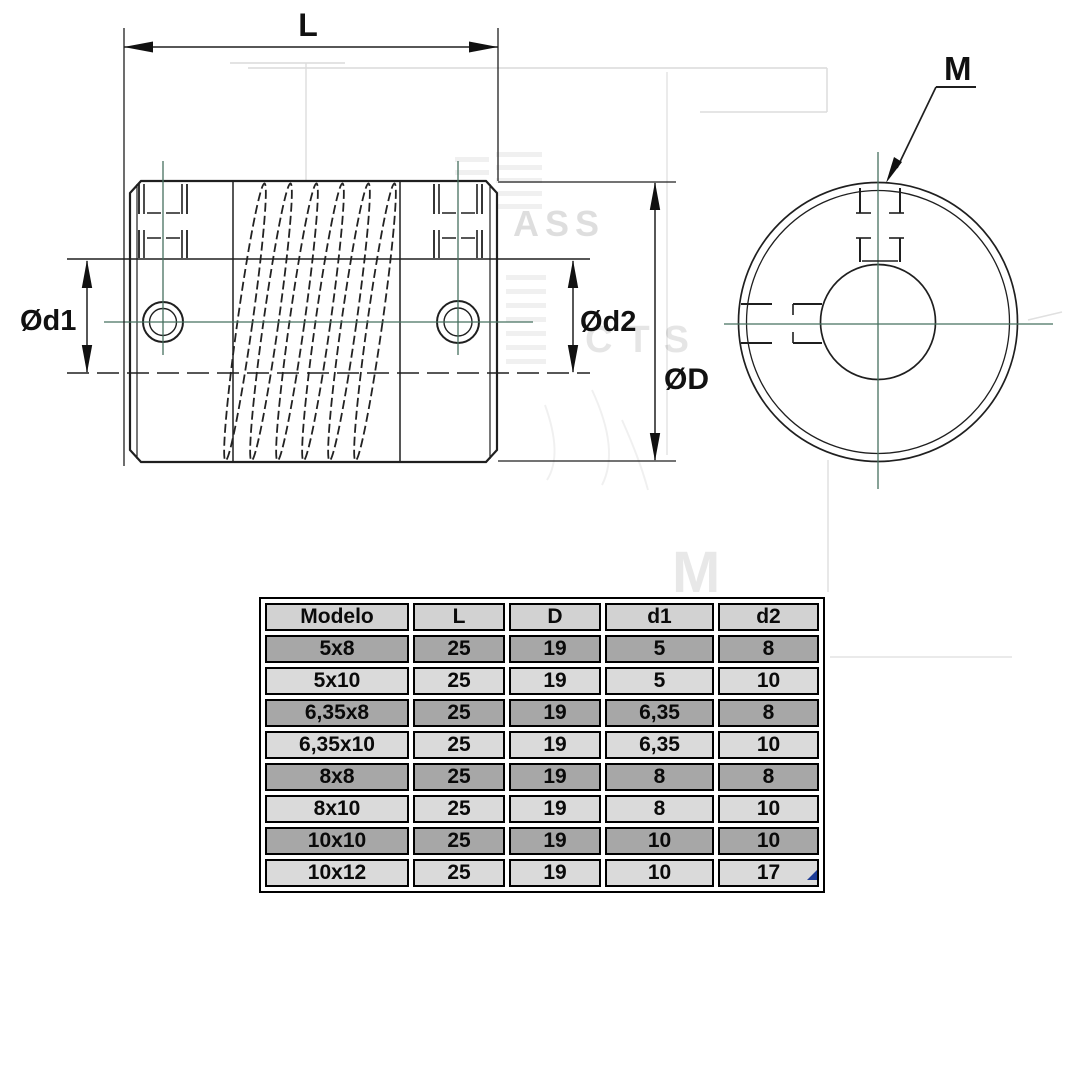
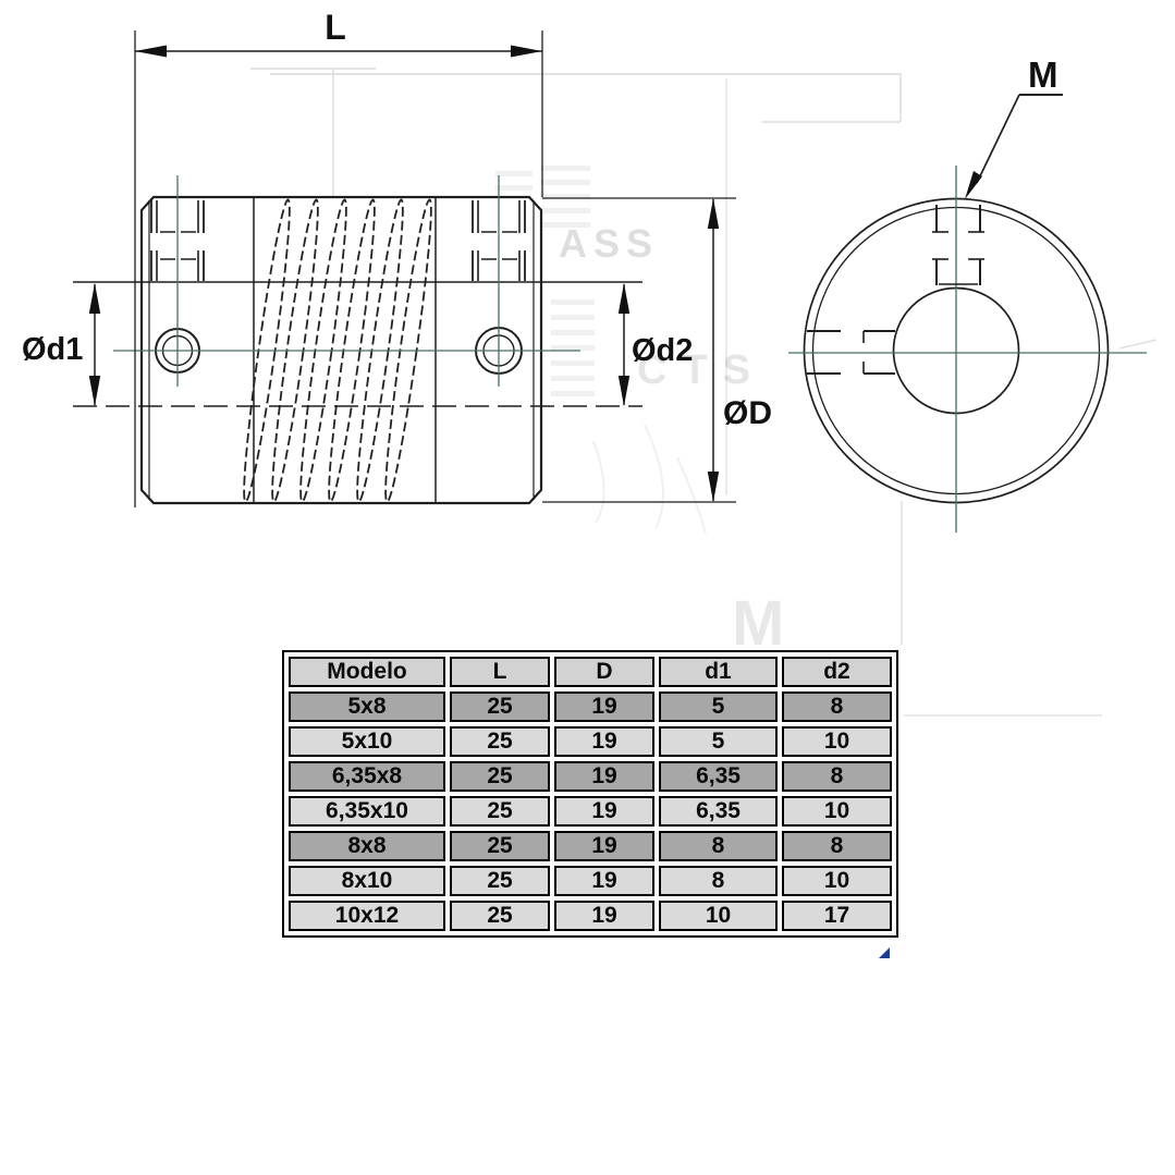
  ASS
  CTS
  M
  L
  Ød1
  Ød2
  ØD
  M
  Modelo	L	D	d1	d2
  5x8	25	19	5	8
  5x10	25	19	5	10
  6,35x8	25	19	6,35	8
  6,35x10	25	19	6,35	10
  8x8	25	19	8	8
  8x10	25	19	8	10
- 10x10	25	19	10	10
  10x12	25	19	10	17
